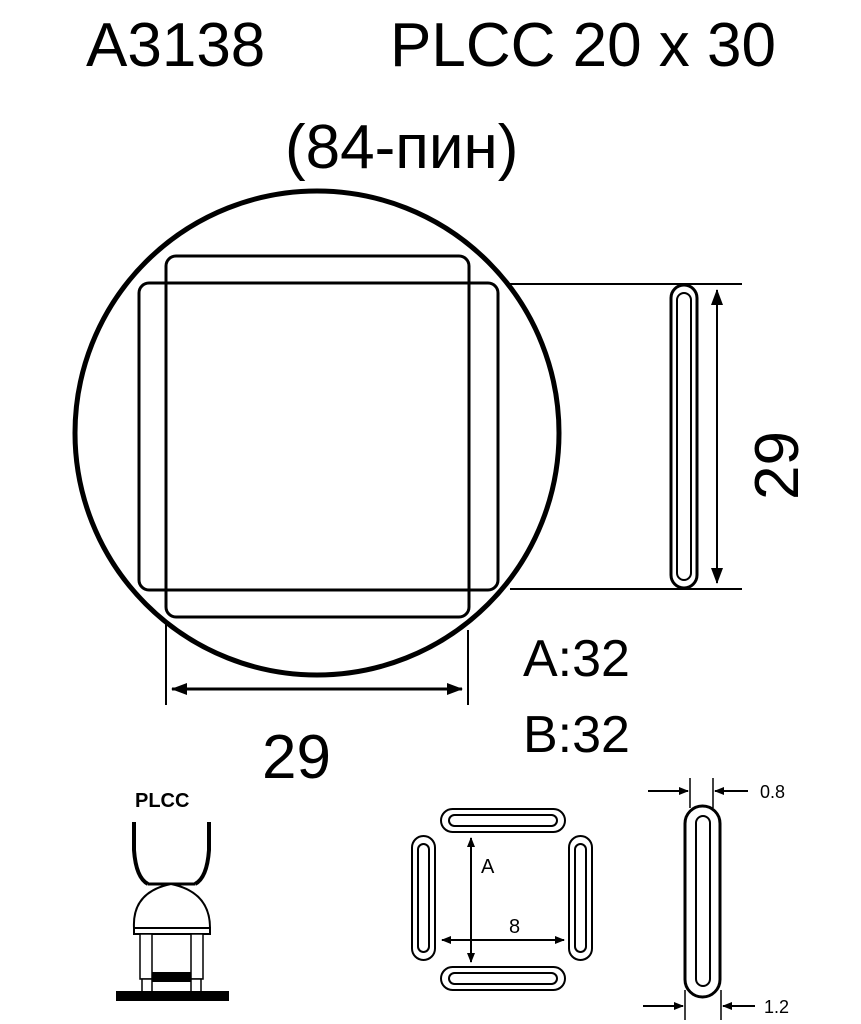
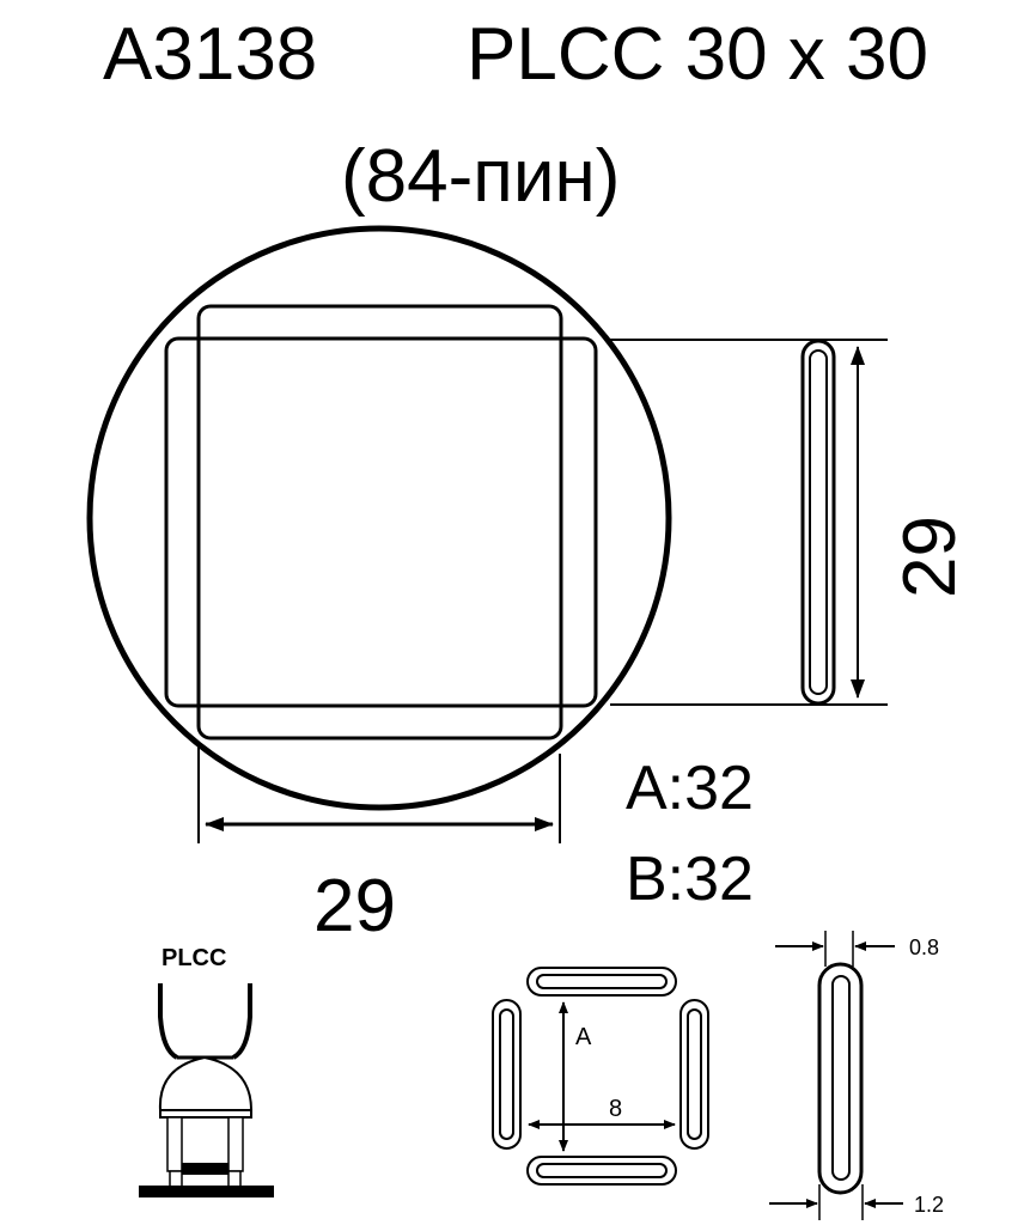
  A3138
- PLCC 20 x 30
+ PLCC 30 x 30
  (84-пин)
  29
  A:32
  B:32
  PLCC
  A
  8
  0.8
  1.2
